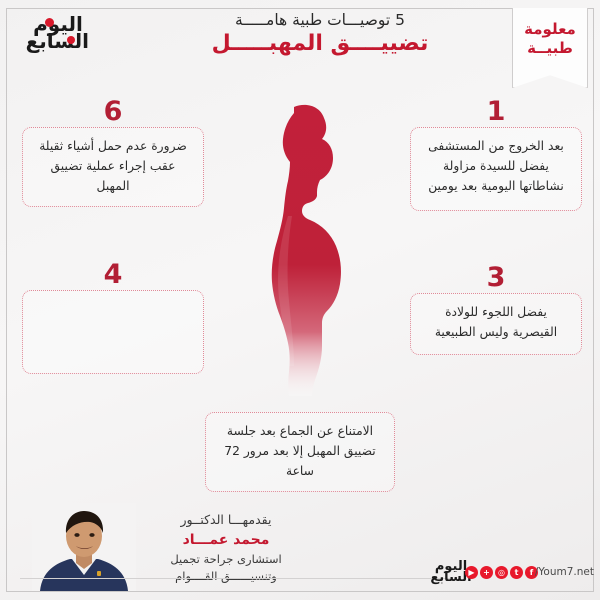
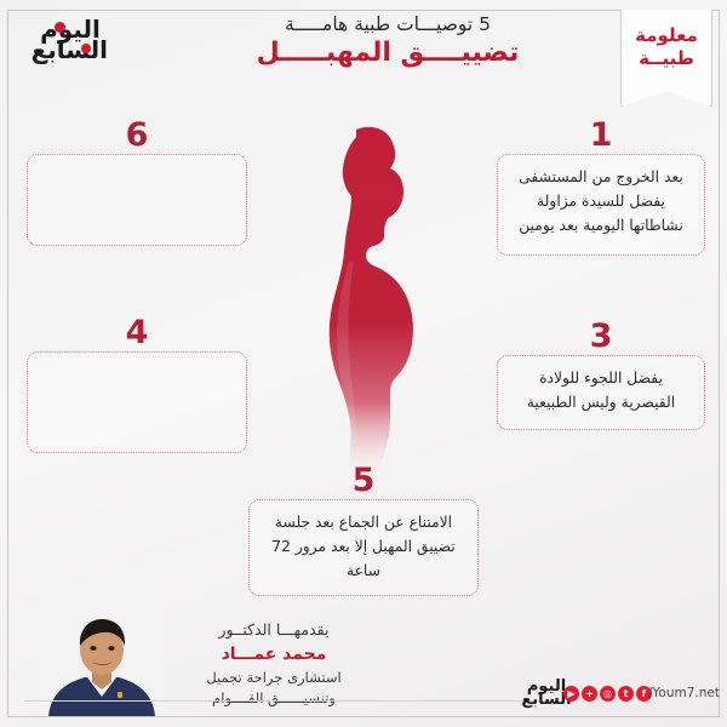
  اليوم
  السابع
  5 توصيـــات طبية هامـــــة
  تضييــــق المهبـــــل
  معلومة
  طبيــة
  1
  بعد الخروج من المستشفى يفضل للسيدة مزاولة نشاطاتها اليومية بعد يومين
  6
- ضرورة عدم حمل أشياء ثقيلة عقب إجراء عملية تضييق المهبل
  3
  يفضل اللجوء للولادة القيصرية وليس الطبيعية
  4
+ 5
  الامتناع عن الجماع بعد جلسة تضييق المهبل إلا بعد مرور 72 ساعة
  يقدمهـــا الدكتــور
  محمد عمـــاد
  استشارى جراحة تجميل
  وتنسيــــــق القــــوام
  اليوم
  لسابع
  f
  t
  ◎
  +
  ▶
  /Youm7.net
